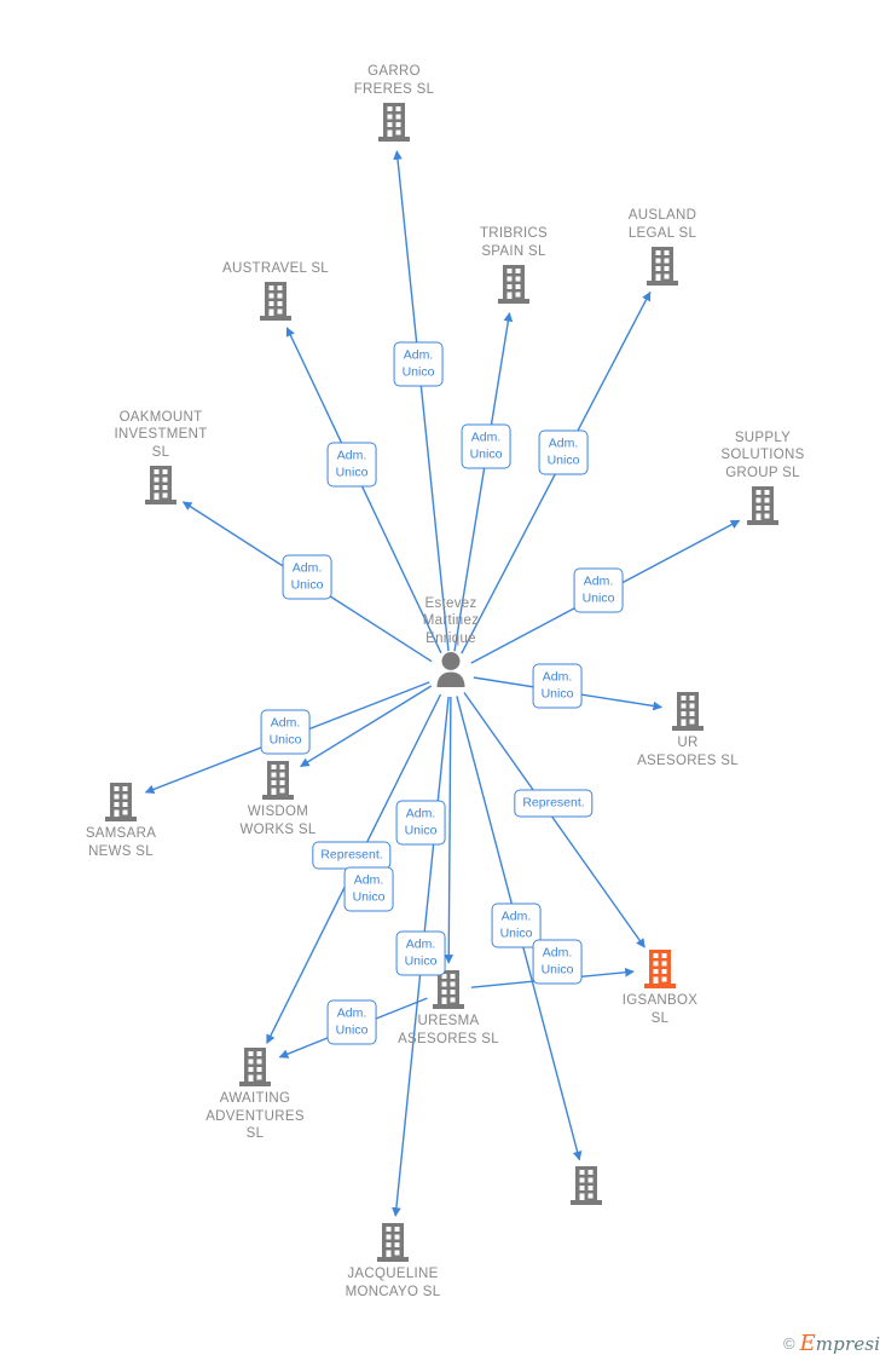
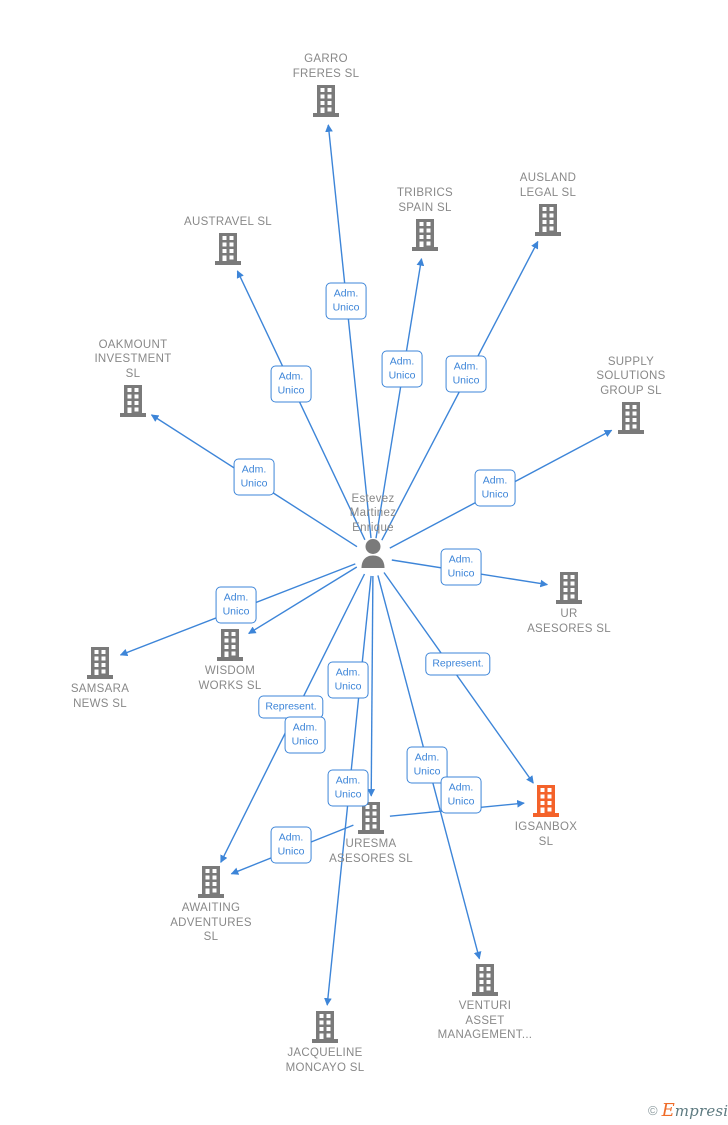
  GARRO
  FRERES SL
  AUSTRAVEL SL
  TRIBRICS
  SPAIN SL
  AUSLAND
  LEGAL SL
  OAKMOUNT
  INVESTMENT
  SL
  SUPPLY
  SOLUTIONS
  GROUP SL
  Estevez
  Martinez
  Enrique
  UR
  ASESORES SL
  WISDOM
  WORKS SL
  SAMSARA
  NEWS SL
  IGSANBOX
  SL
  URESMA
  ASESORES SL
  AWAITING
  ADVENTURES
  SL
+ VENTURI
+ ASSET
+ MANAGEMENT...
  JACQUELINE
  MONCAYO SL
  Adm.
  Unico
  Adm.
  Unico
  Adm.
  Unico
  Adm.
  Unico
  Adm.
  Unico
  Adm.
  Unico
  Adm.
  Unico
  Adm.
  Unico
  Represent.
  Adm.
  Unico
  Represent.
  Adm.
  Unico
  Adm.
  Unico
  Adm.
  Unico
  Adm.
  Unico
  Adm.
  Unico
  ©
  Empresi
